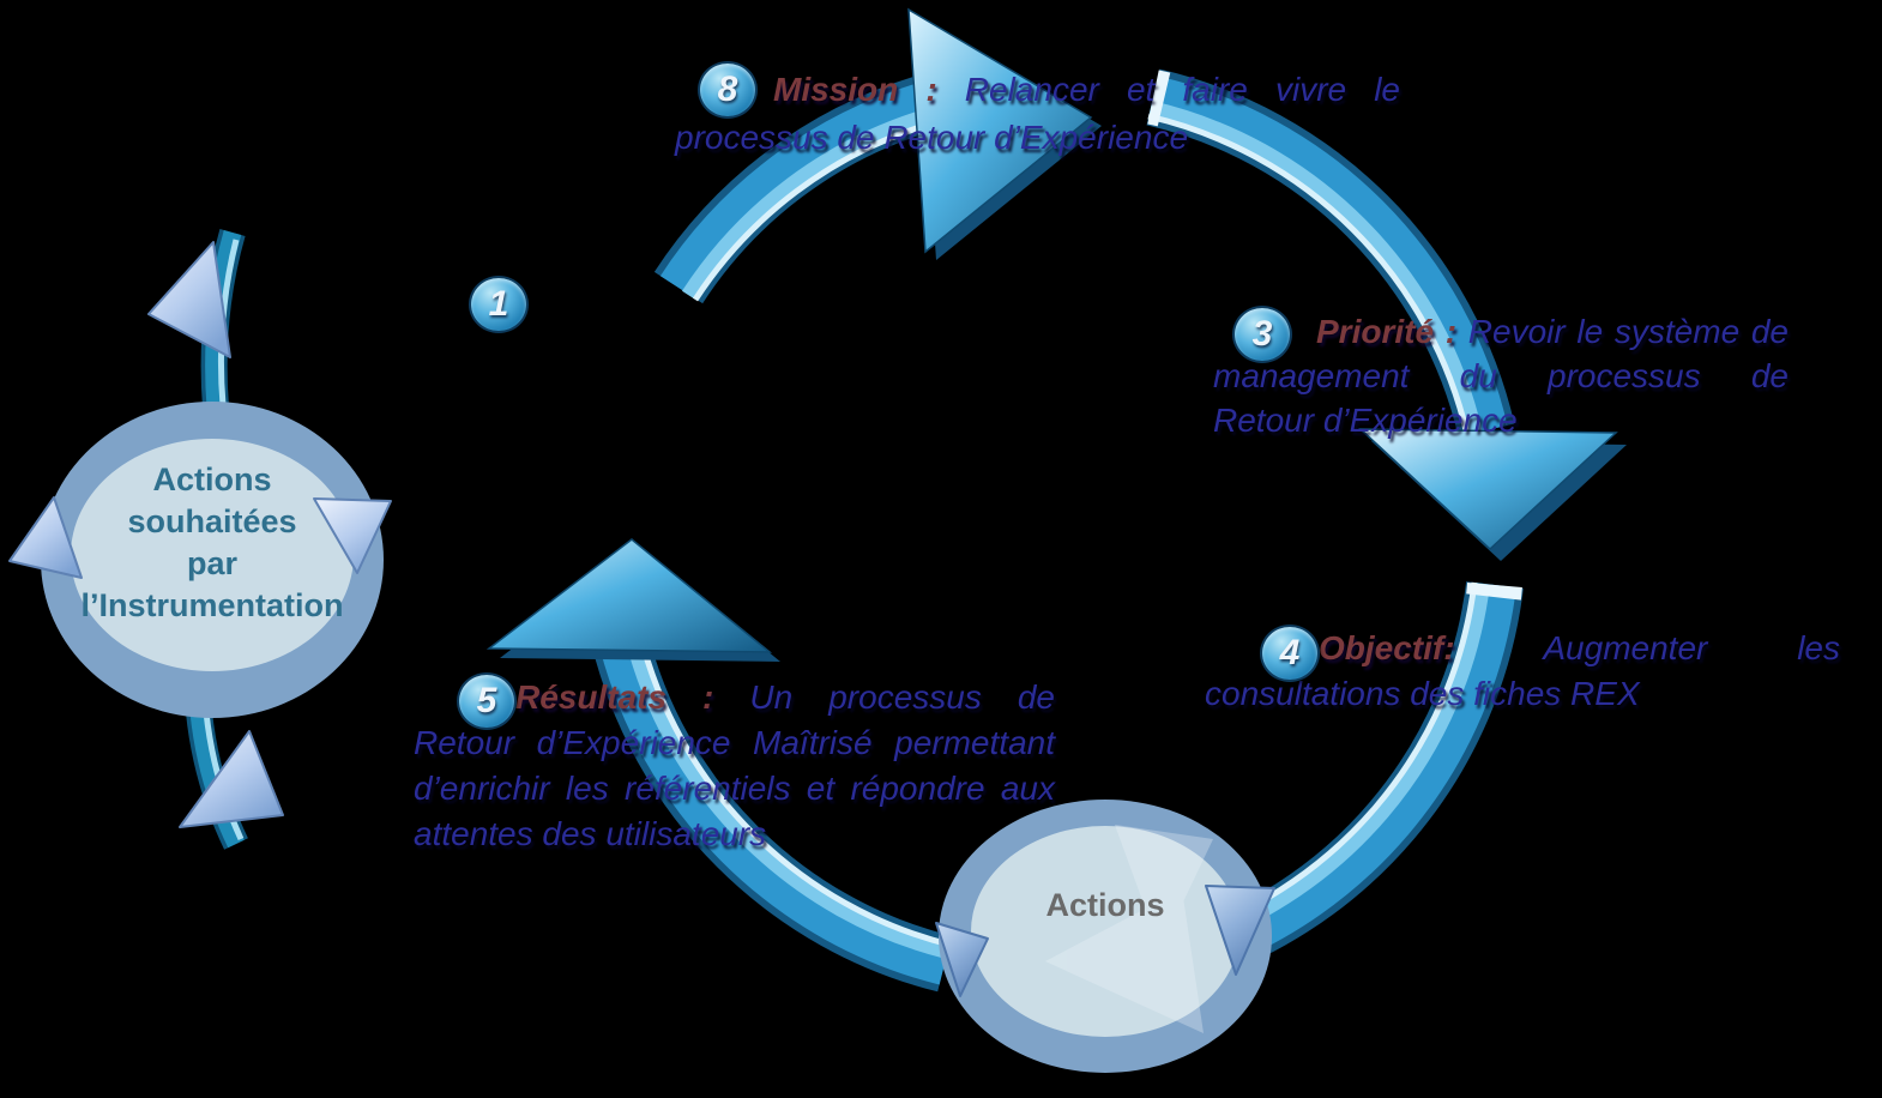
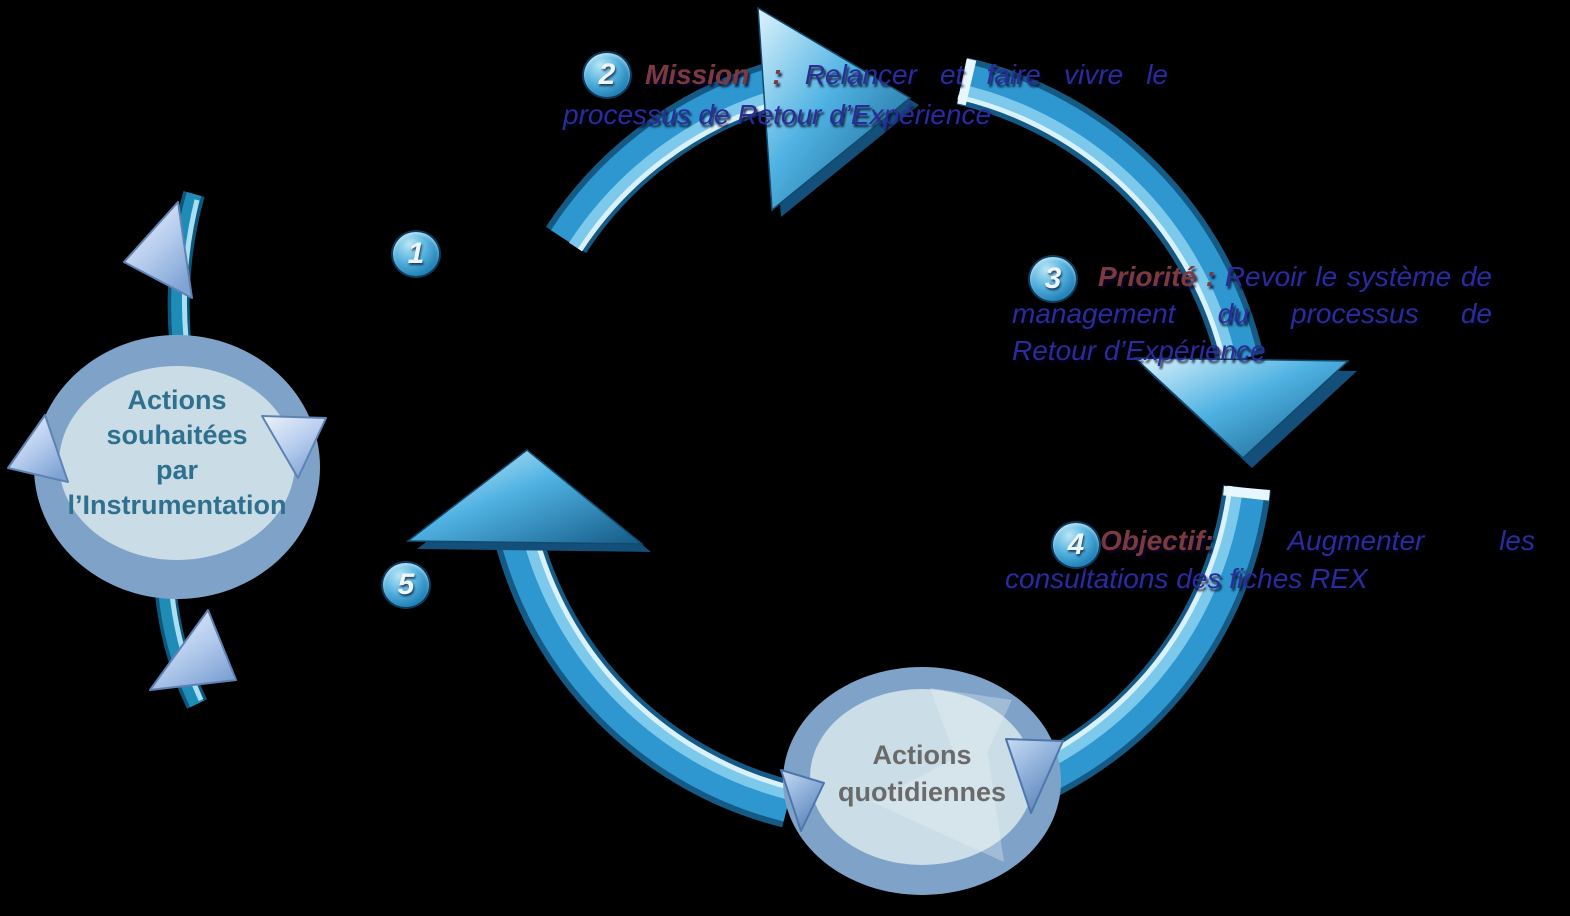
  Mission : Relancer et faire vivre le
  processus de Retour d’Expérience
  Priorité : Revoir le système de
  management du processus de
  Retour d’Expérience
  Objectif: Augmenter les
  consultations des fiches REX
- Résultats : Un processus de
- Retour d’Expérience Maîtrisé permettant
- d’enrichir les référentiels et répondre aux
- attentes des utilisateurs
  1
- 8
+ 2
  3
  4
  5
  Actions
  souhaitées
  par
  l’Instrumentation
  Actions
+ quotidiennes
